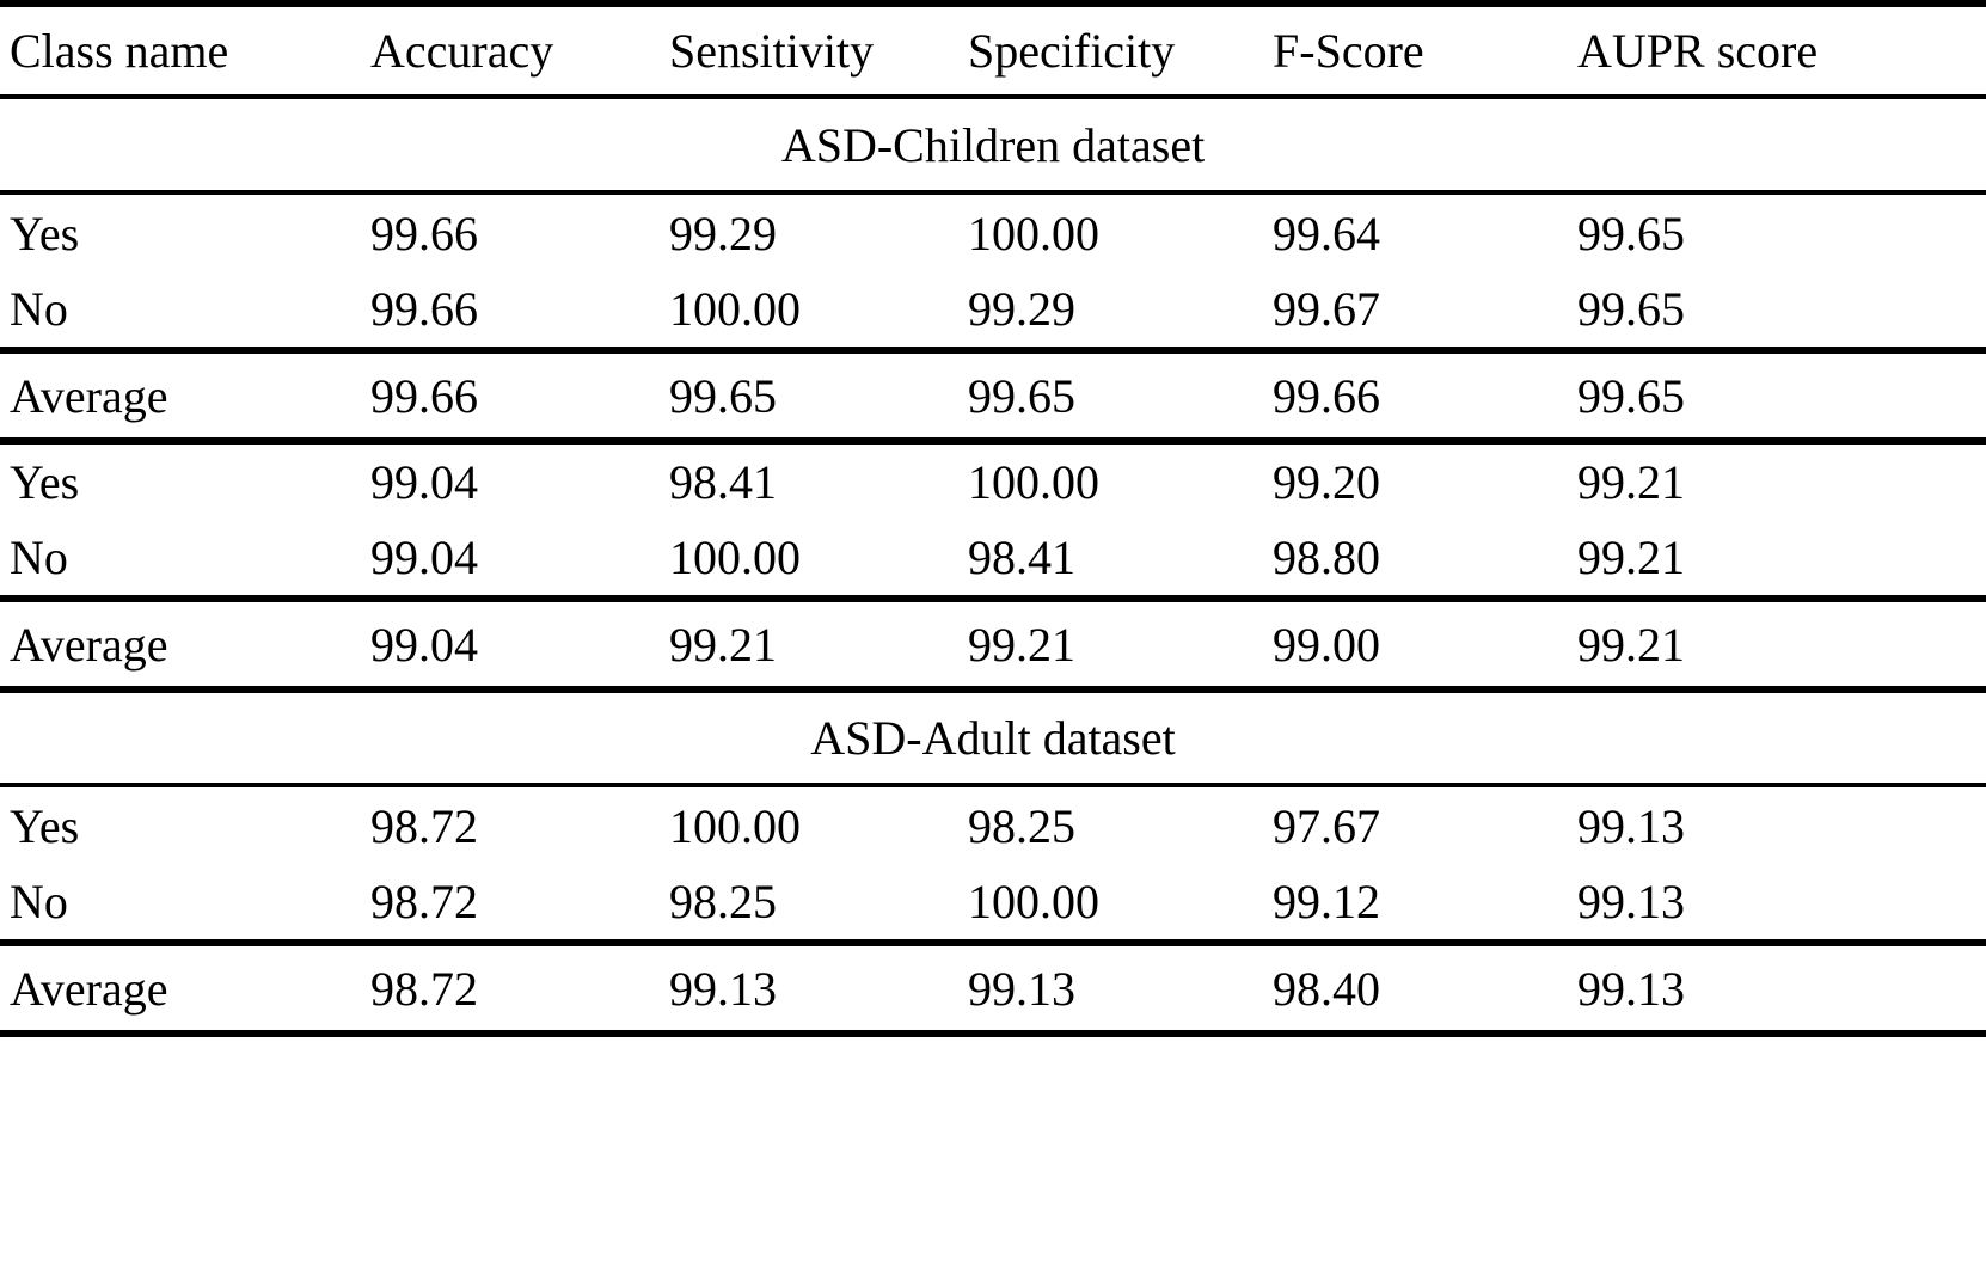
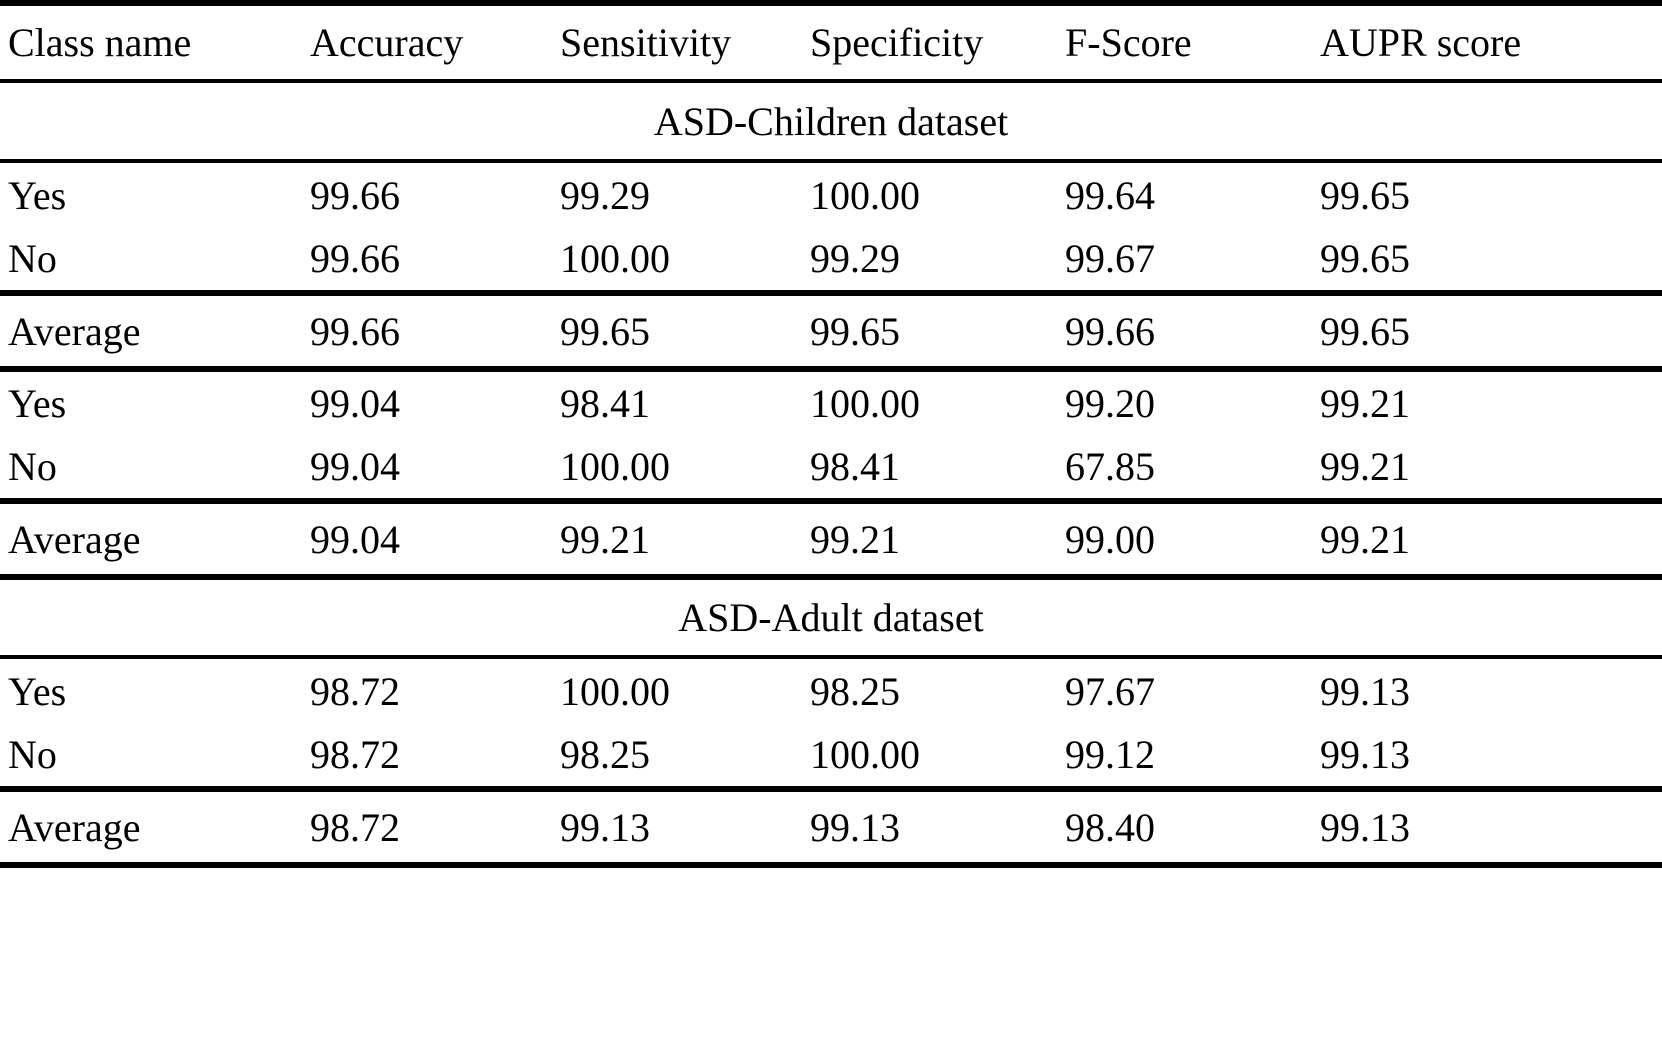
  Class name	Accuracy	Sensitivity	Specificity	F-Score	AUPR score
  ASD-Children dataset
  Yes	99.66	99.29	100.00	99.64	99.65
  No	99.66	100.00	99.29	99.67	99.65
  Average	99.66	99.65	99.65	99.66	99.65
  Yes	99.04	98.41	100.00	99.20	99.21
- No	99.04	100.00	98.41	98.80	99.21
+ No	99.04	100.00	98.41	67.85	99.21
  Average	99.04	99.21	99.21	99.00	99.21
  ASD-Adult dataset
  Yes	98.72	100.00	98.25	97.67	99.13
  No	98.72	98.25	100.00	99.12	99.13
  Average	98.72	99.13	99.13	98.40	99.13
